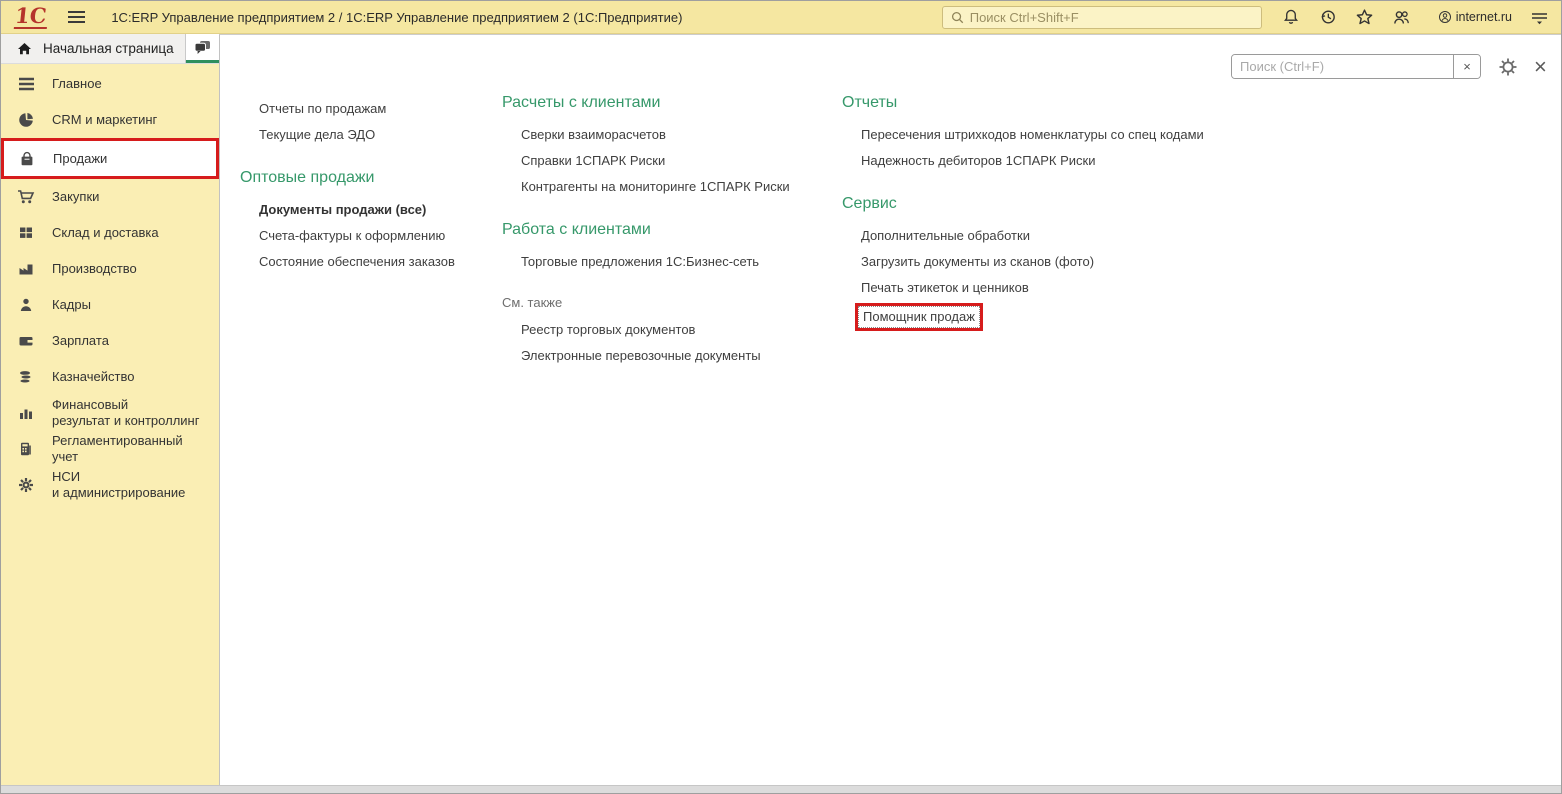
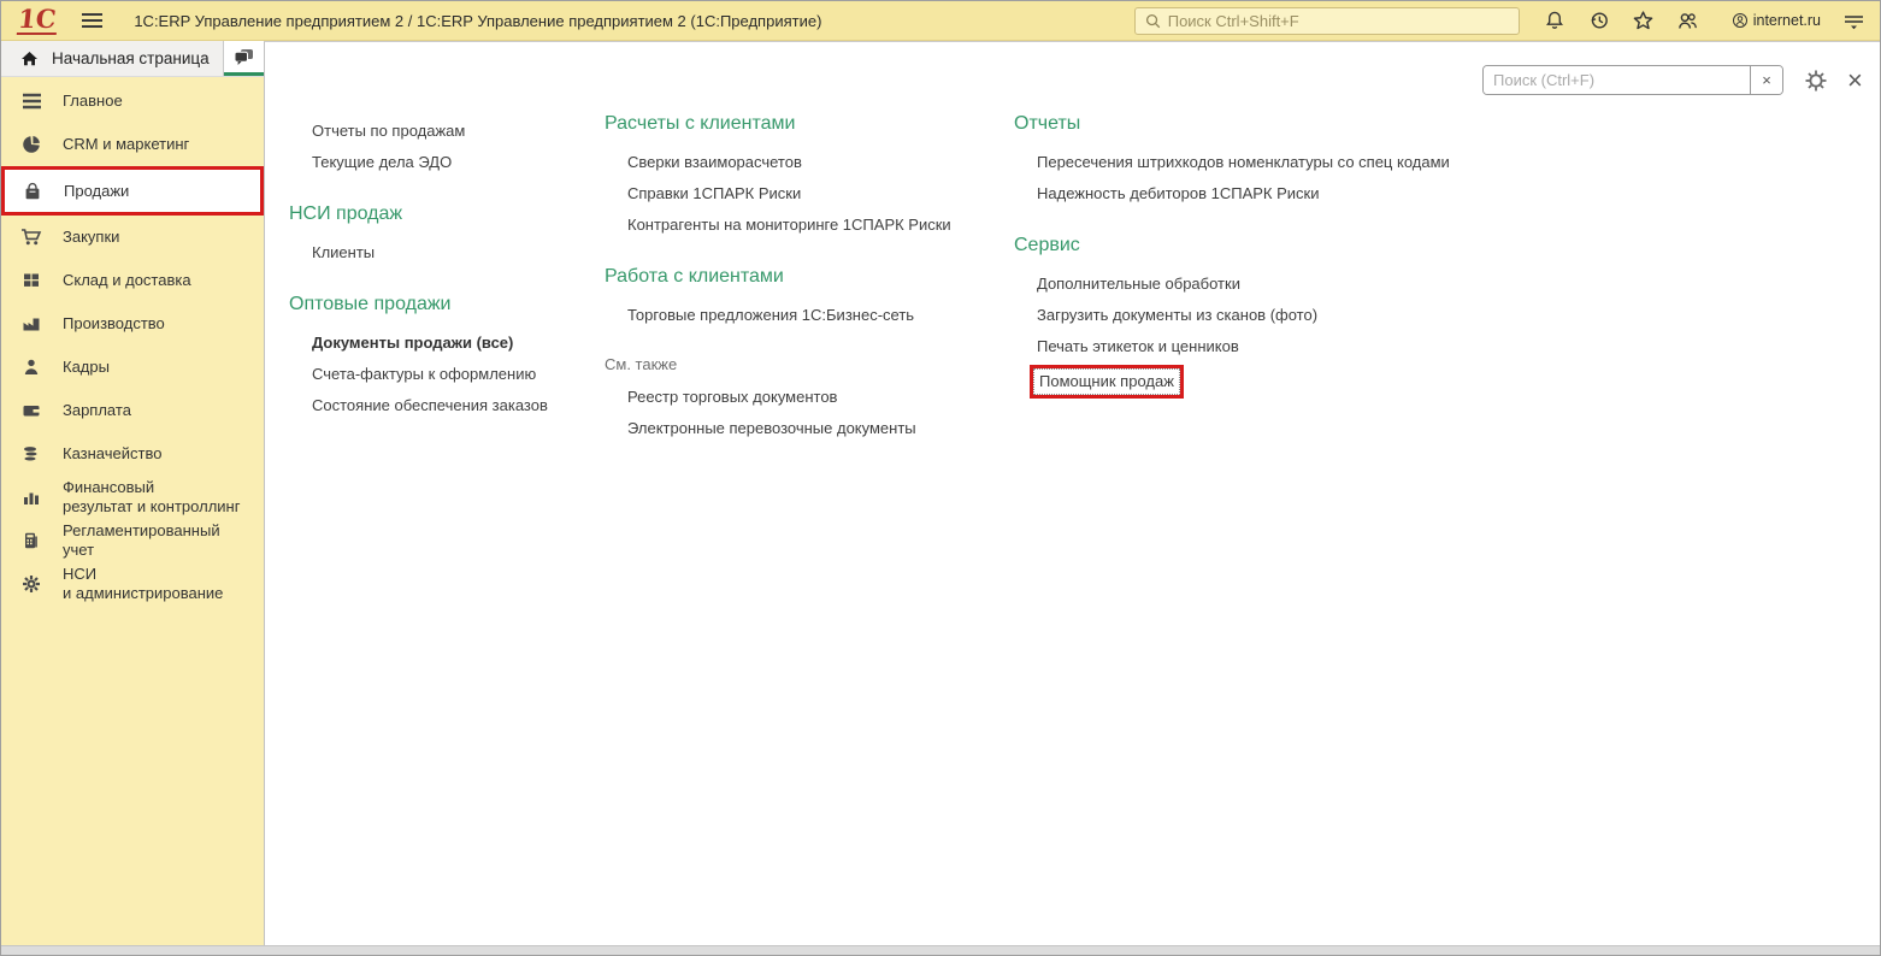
  1С:ERP Управление предприятием 2 / 1С:ERP Управление предприятием 2 (1С:Предприятие)
  Поиск Ctrl+Shift+F
  internet.ru
  Начальная страница
  Главное
  CRM и маркетинг
  Продажи
  Закупки
  Склад и доставка
  Производство
  Кадры
  Зарплата
  Казначейство
  Финансовый
  результат и контроллинг
  Регламентированный
  учет
  НСИ
  и администрирование
  Поиск (Ctrl+F)
  ×
  ×
  Отчеты по продажам
  Текущие дела ЭДО
+ НСИ продаж
+ Клиенты
  Оптовые продажи
  Документы продажи (все)
  Счета-фактуры к оформлению
  Состояние обеспечения заказов
  Расчеты с клиентами
  Сверки взаиморасчетов
  Справки 1СПАРК Риски
  Контрагенты на мониторинге 1СПАРК Риски
  Работа с клиентами
  Торговые предложения 1С:Бизнес-сеть
  См. также
  Реестр торговых документов
  Электронные перевозочные документы
  Отчеты
  Пересечения штрихкодов номенклатуры со спец кодами
  Надежность дебиторов 1СПАРК Риски
  Сервис
  Дополнительные обработки
  Загрузить документы из сканов (фото)
  Печать этикеток и ценников
  Помощник продаж
